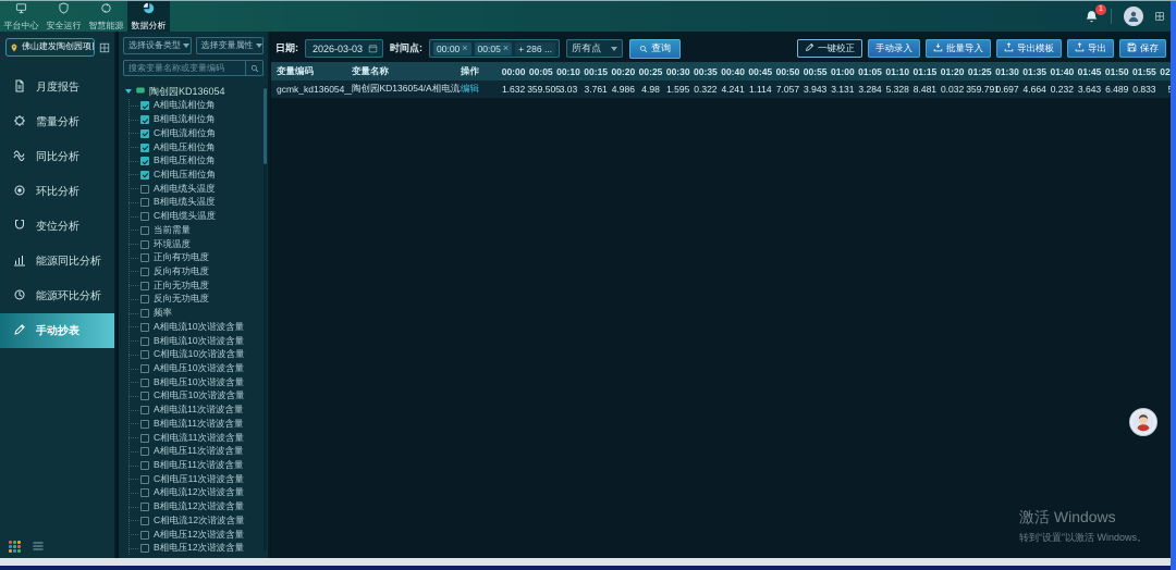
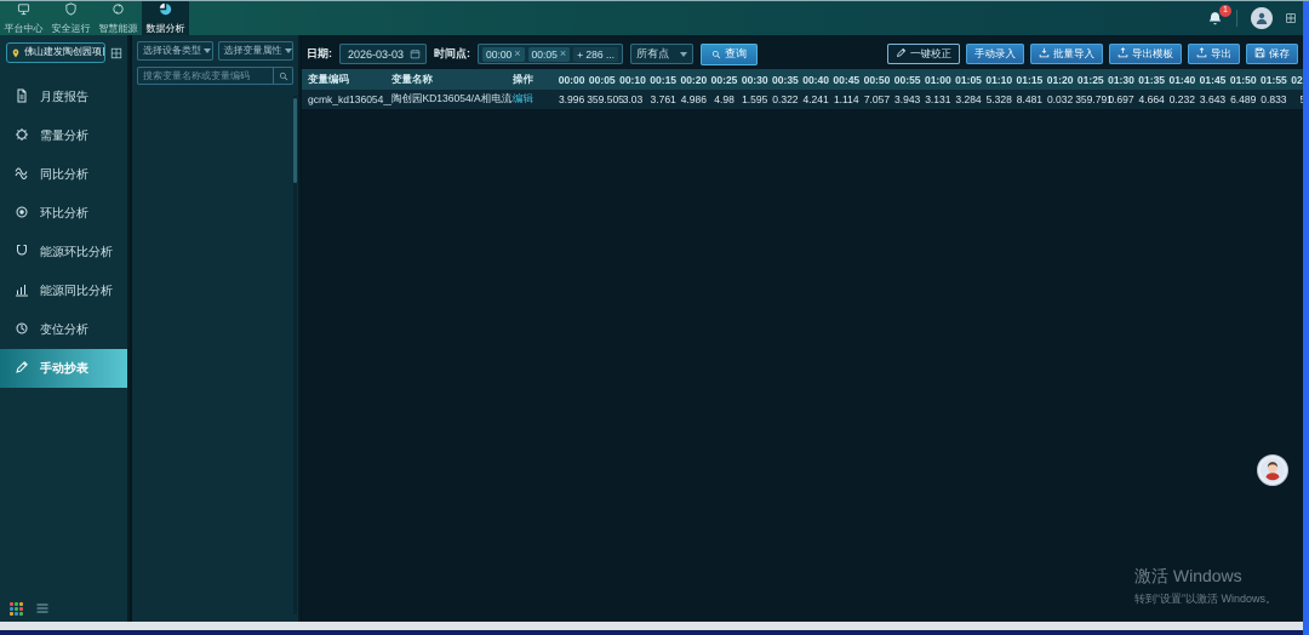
  平台中心
  安全运行
  智慧能源
  数据分析
  佛山建发陶创园项
  月度报告
  需量分析
  同比分析
  环比分析
- 变位分析
+ 能源环比分析
  能源同比分析
- 能源环比分析
+ 变位分析
  手动抄表
  选择设备类型
  选择变量属性
  搜索变量名称或变量编码
- 陶创园KD136054
- A相电流相位角
- B相电流相位角
- C相电流相位角
- A相电压相位角
- B相电压相位角
- C相电压相位角
- A相电缆头温度
- B相电缆头温度
- C相电缆头温度
- 当前需量
- 环境温度
- 正向有功电度
- 反向有功电度
- 正向无功电度
- 反向无功电度
- 频率
- A相电流10次谐波含量
- B相电流10次谐波含量
- C相电流10次谐波含量
- A相电压10次谐波含量
- B相电压10次谐波含量
- C相电压10次谐波含量
- A相电流11次谐波含量
- B相电流11次谐波含量
- C相电流11次谐波含量
- A相电压11次谐波含量
- B相电压11次谐波含量
- C相电压11次谐波含量
- A相电流12次谐波含量
- B相电流12次谐波含量
- C相电流12次谐波含量
- A相电压12次谐波含量
- B相电压12次谐波含量
  日期:
  2026-03-03
  时间点:
  00:00
  ×
  00:05
  ×
  + 286 ...
  所有点
  查询
  一键校正
  手动录入
  批量导入
  导出模板
  导出
  保存
  变量编码
  变量名称
  操作
  00:00
  00:05
  00:10
  00:15
  00:20
  00:25
  00:30
  00:35
  00:40
  00:45
  00:50
  00:55
  01:00
  01:05
  01:10
  01:15
  01:20
  01:25
  01:30
  01:35
  01:40
  01:45
  01:50
  01:55
  gcmk_kd136054_
  陶创园KD136054/A相电流
  编辑
- 1.632
+ 3.996
  359.50
  3.03
  3.761
  4.986
  4.98
  1.595
  0.322
  4.241
  1.114
  7.057
  3.943
  3.131
  3.284
  5.328
  8.481
  0.032
  359.79
  0.697
  4.664
  0.232
  3.643
  6.489
  0.833
  激活 Windows
  转到“设置”以激活 Windows。
